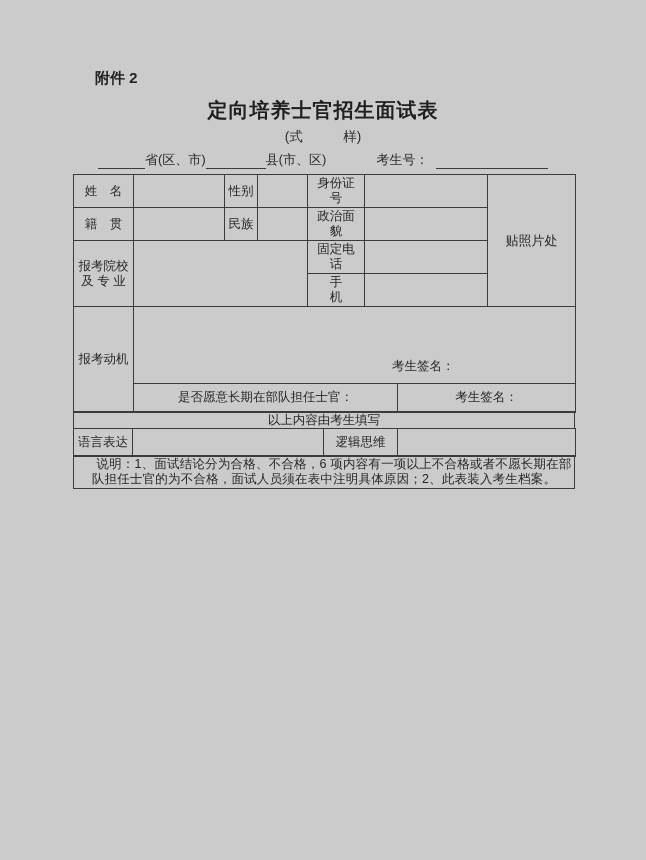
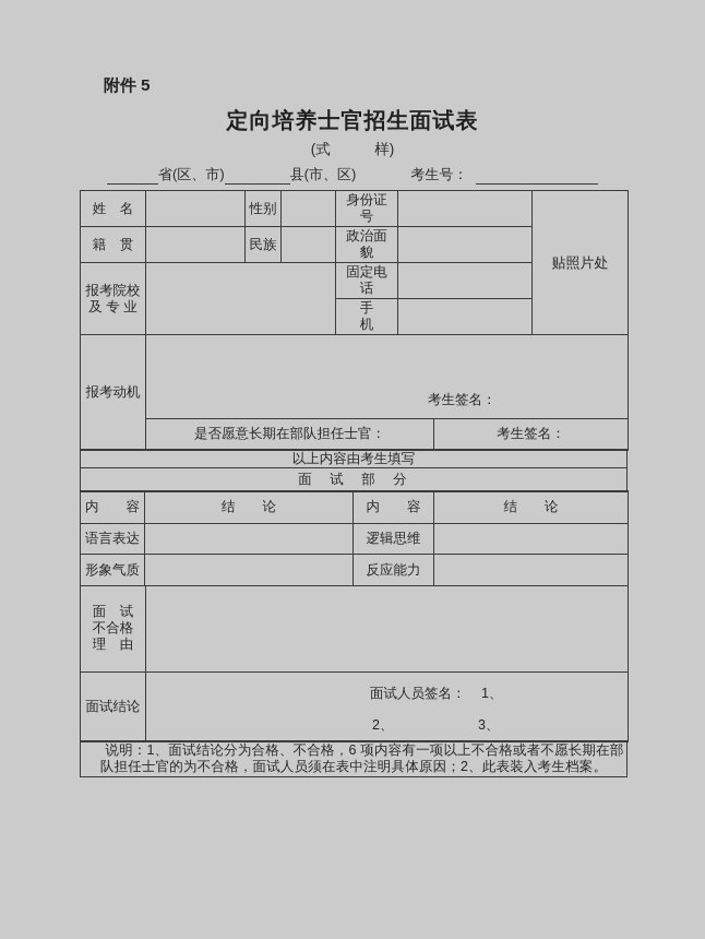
- 附件 2
+ 附件 5
  定向培养士官招生面试表
  (式 样)
  省(区、市) 县(市、区) 考生号：
  姓 名		性别		身份证 号		贴照片处
  籍 贯		民族		政治面 貌
  报考院校 及 专 业		固定电 话
  手 机
  报考动机	考生签名：
  是否愿意长期在部队担任士官：	考生签名：
  以上内容由考生填写
+ 面 试 部 分
+ 内 容	结 论	内 容	结 论
  语言表达		逻辑思维
+ 形象气质		反应能力
+ 面 试 不合格 理 由
+ 面试结论	面试人员签名： 1、 2、 3、
  说明：1、面试结论分为合格、不合格，6 项内容有一项以上不合格或者不愿长期在部队担任士官的为不合格，面试人员须在表中注明具体原因；2、此表装入考生档案。
